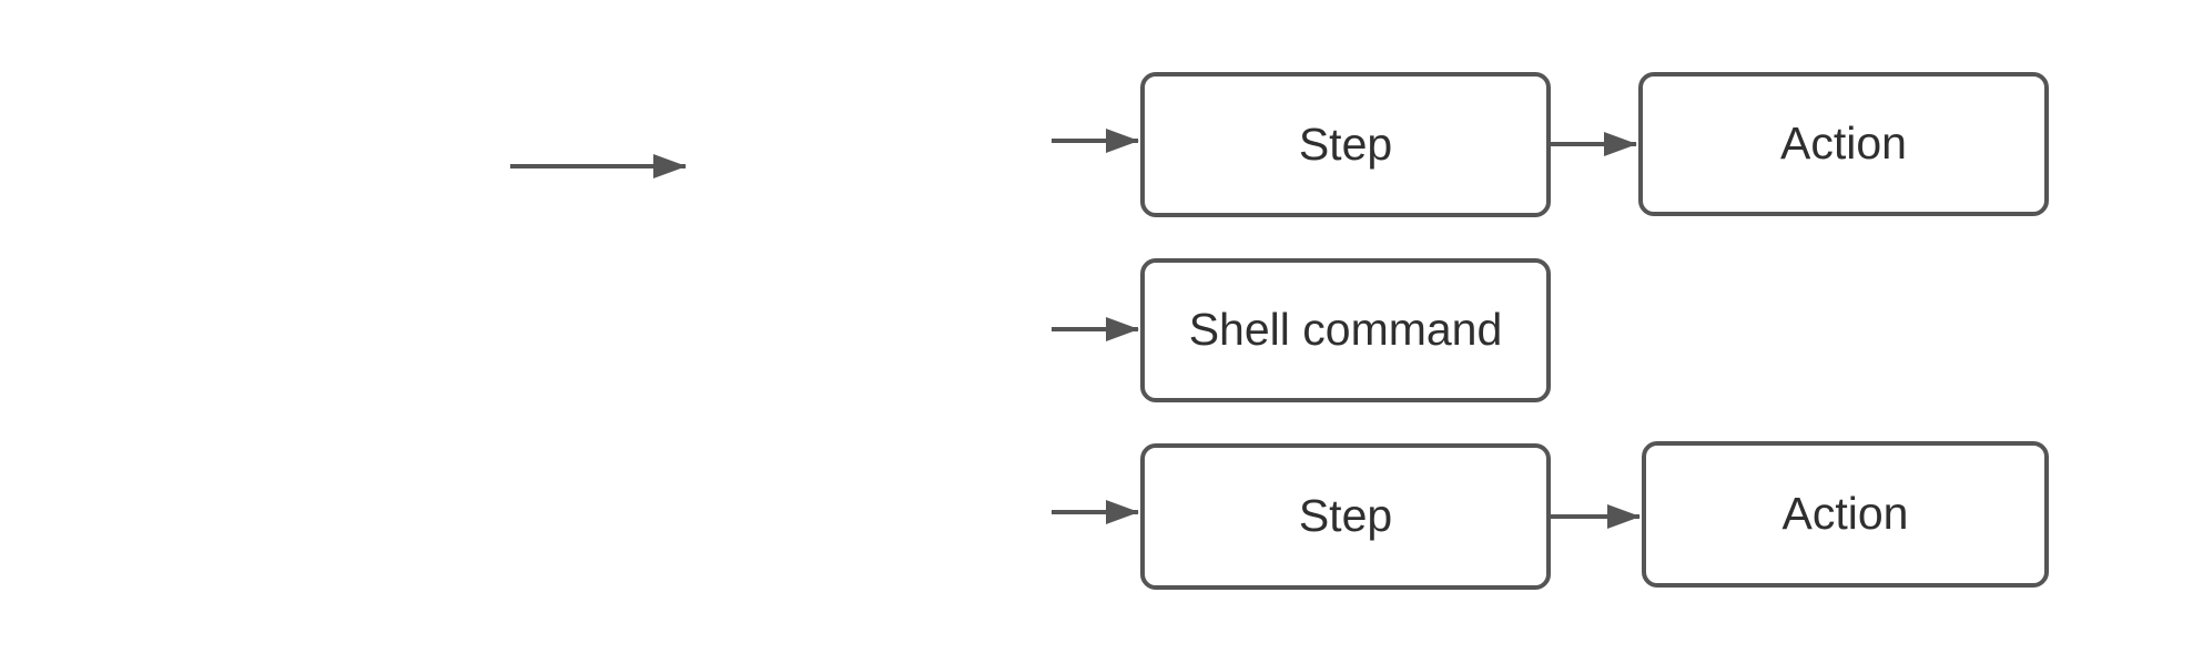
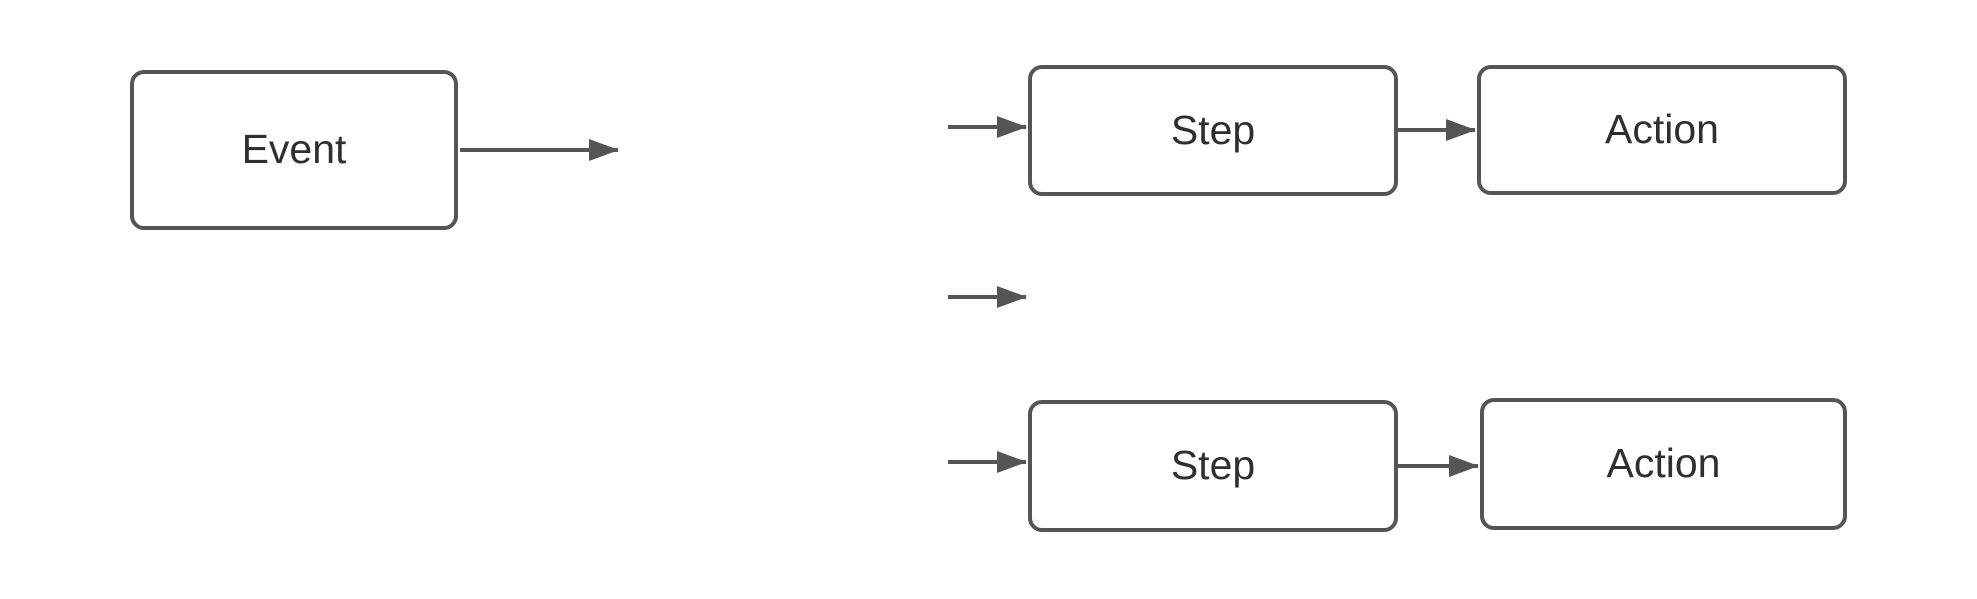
+ Event
  Step
  Action
- Shell command
  Step
  Action
